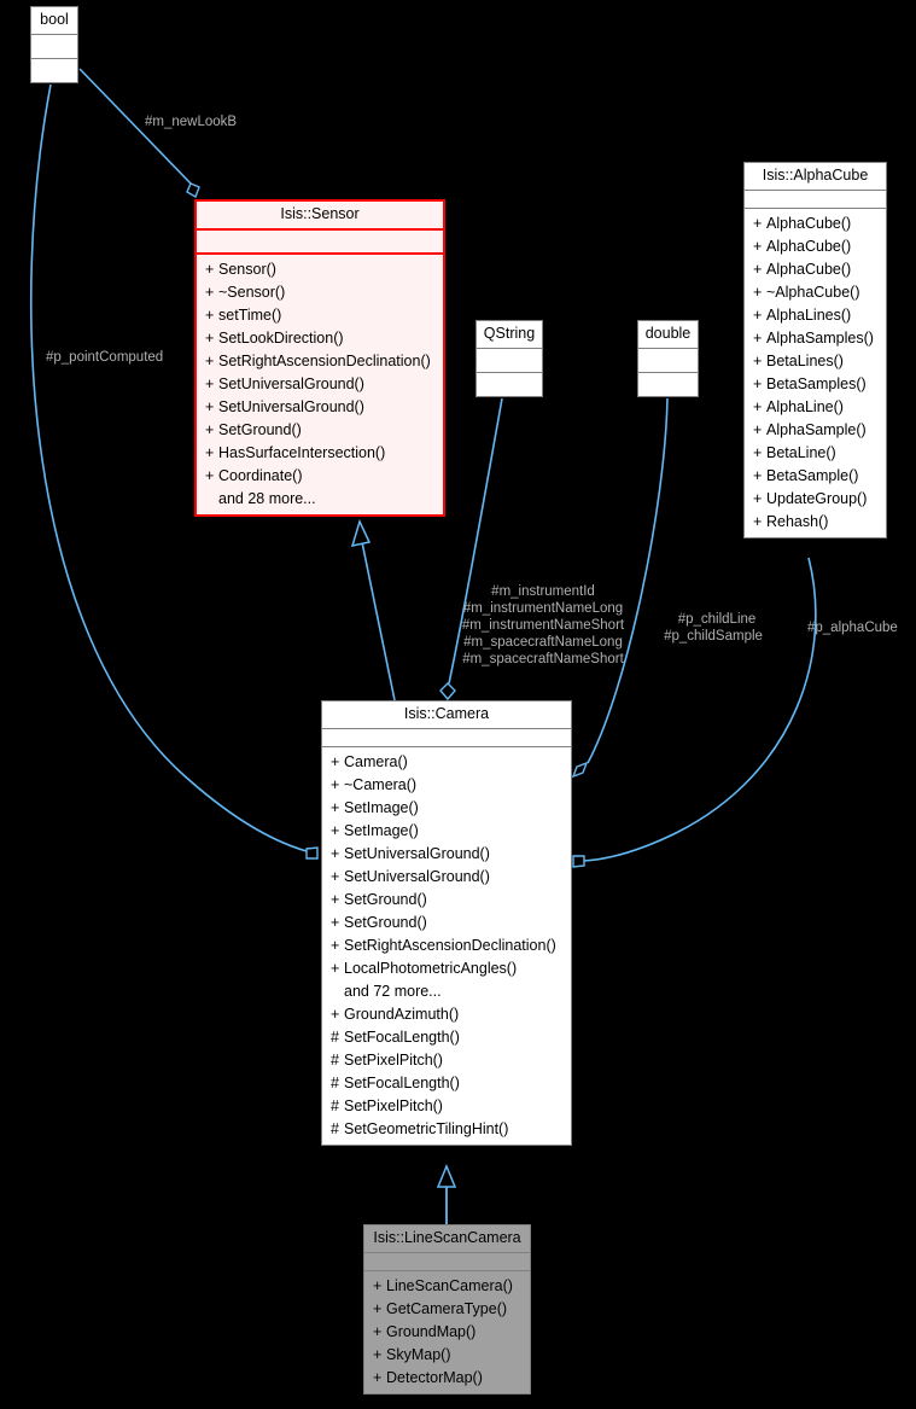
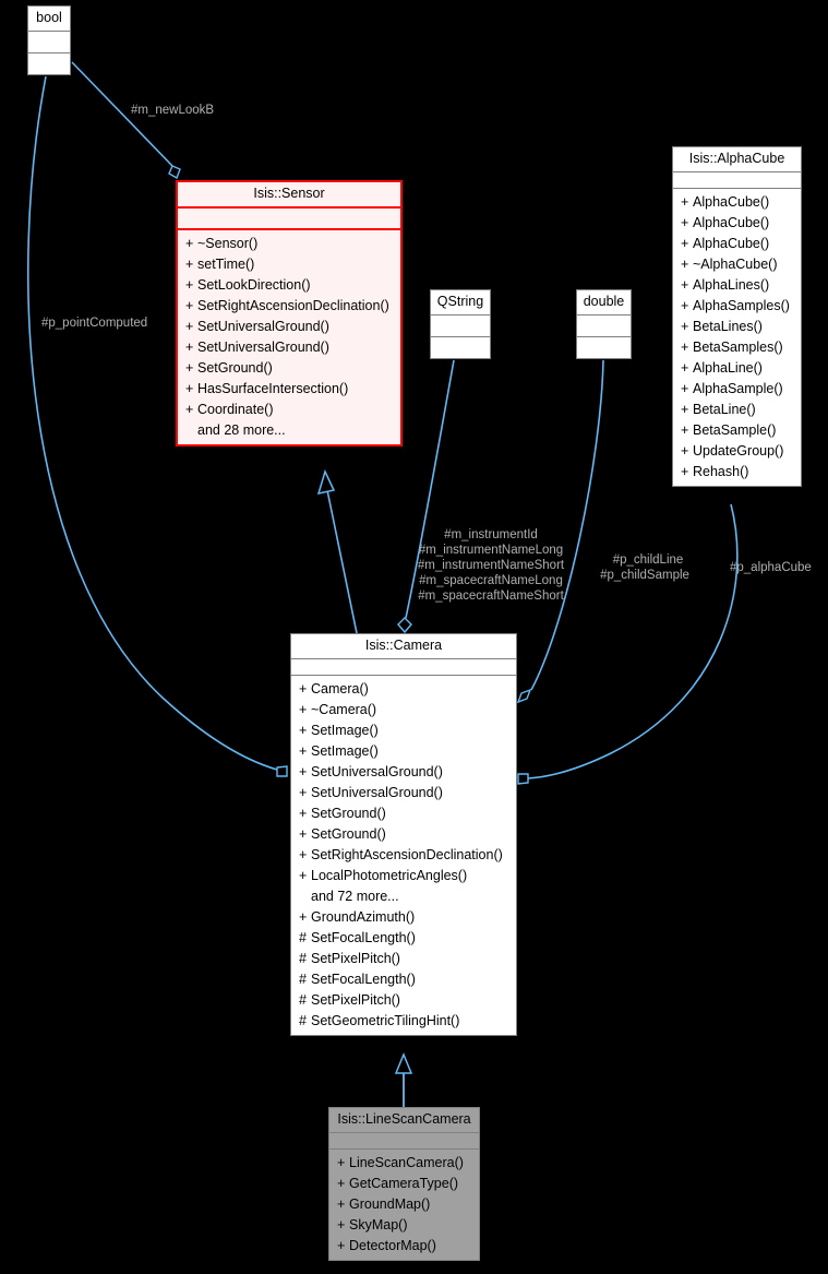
  #m_newLookB
  #p_pointComputed
  #m_instrumentId
  #m_instrumentNameLong
  #m_instrumentNameShort
  #m_spacecraftNameLong
  #m_spacecraftNameShort
  #p_childLine
  #p_childSample
  #p_alphaCube
  bool
  QString
  double
  Isis::Sensor
- + Sensor()
  + ~Sensor()
  + setTime()
  + SetLookDirection()
  + SetRightAscensionDeclination()
  + SetUniversalGround()
  + SetUniversalGround()
  + SetGround()
  + HasSurfaceIntersection()
  + Coordinate()
  and 28 more...
  Isis::AlphaCube
  + AlphaCube()
  + AlphaCube()
  + AlphaCube()
  + ~AlphaCube()
  + AlphaLines()
  + AlphaSamples()
  + BetaLines()
  + BetaSamples()
  + AlphaLine()
  + AlphaSample()
  + BetaLine()
  + BetaSample()
  + UpdateGroup()
  + Rehash()
  Isis::Camera
  + Camera()
  + ~Camera()
  + SetImage()
  + SetImage()
  + SetUniversalGround()
  + SetUniversalGround()
  + SetGround()
  + SetGround()
  + SetRightAscensionDeclination()
  + LocalPhotometricAngles()
  and 72 more...
  + GroundAzimuth()
  # SetFocalLength()
  # SetPixelPitch()
  # SetFocalLength()
  # SetPixelPitch()
  # SetGeometricTilingHint()
  Isis::LineScanCamera
  + LineScanCamera()
  + GetCameraType()
  + GroundMap()
  + SkyMap()
  + DetectorMap()
